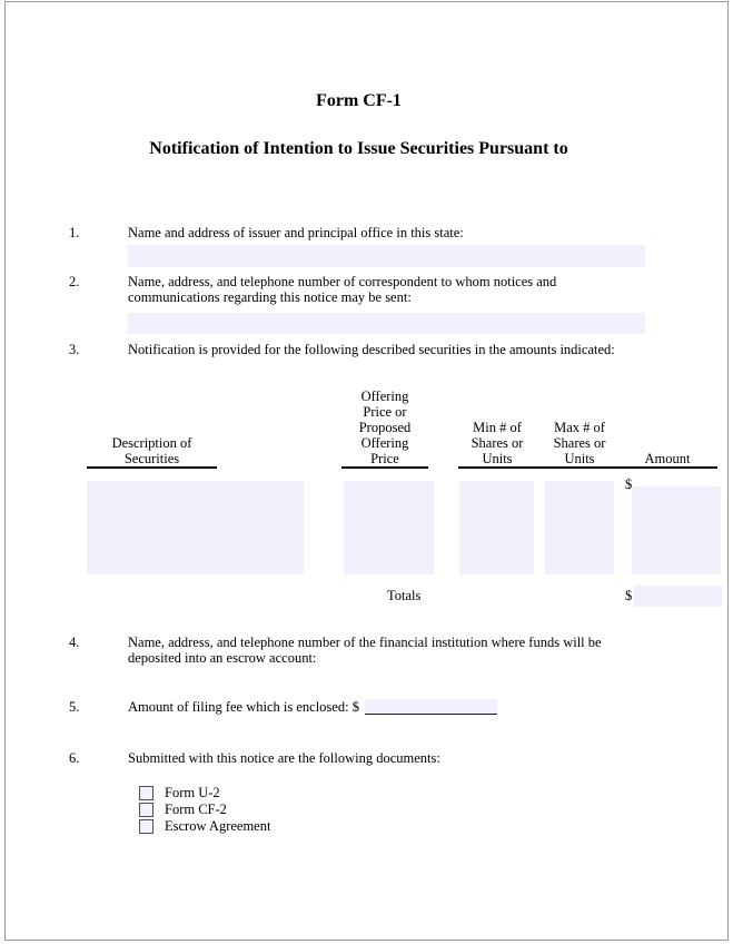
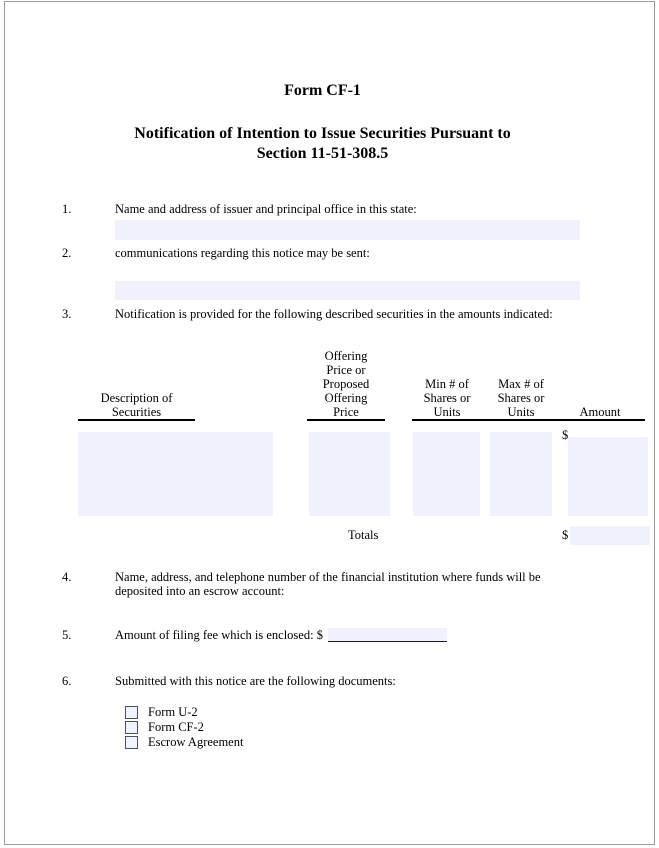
  Form CF-1
  Notification of Intention to Issue Securities Pursuant to
+ Section 11-51-308.5
  1.
  Name and address of issuer and principal office in this state:
  2.
- Name, address, and telephone number of correspondent to whom notices and
  communications regarding this notice may be sent:
  3.
  Notification is provided for the following described securities in the amounts indicated:
  Description of
  Securities
  Offering
  Price or
  Proposed
  Offering
  Price
  Min # of
  Shares or
  Units
  Max # of
  Shares or
  Units
  Amount
  $
  Totals
  $
  4.
  Name, address, and telephone number of the financial institution where funds will be
  deposited into an escrow account:
  5.
  Amount of filing fee which is enclosed: $
  6.
  Submitted with this notice are the following documents:
  Form U-2
  Form CF-2
  Escrow Agreement
